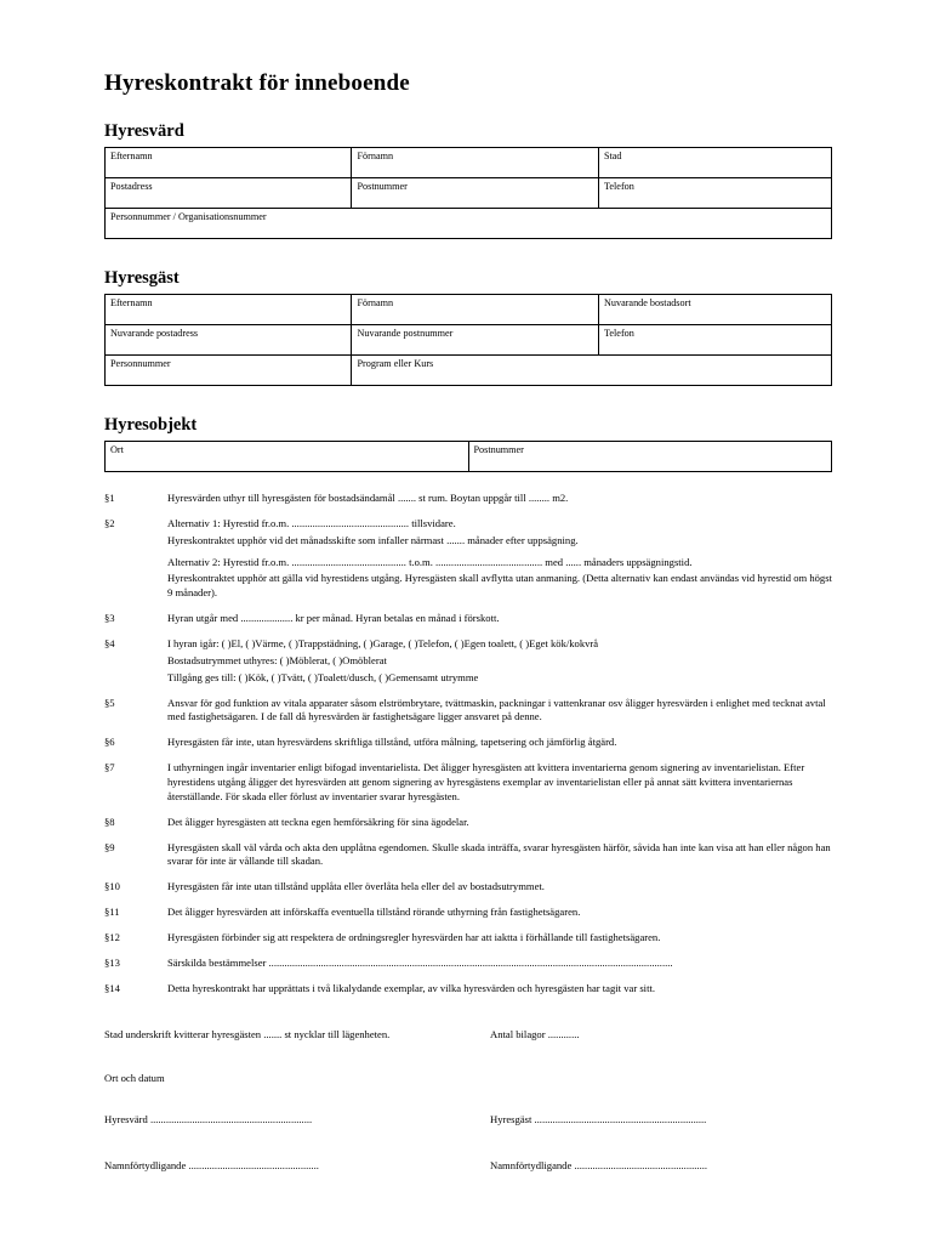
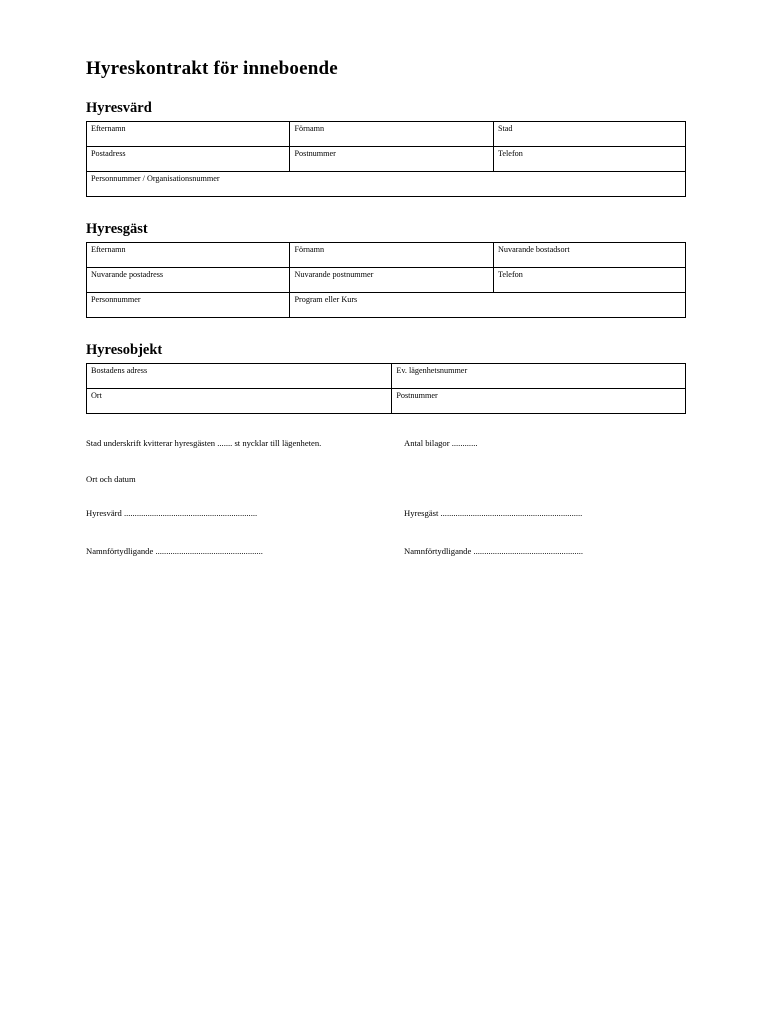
  Hyreskontrakt för inneboende
  Hyresvärd
  Efternamn	Förnamn	Stad
  Postadress	Postnummer	Telefon
  Personnummer / Organisationsnummer
  Hyresgäst
  Efternamn	Förnamn	Nuvarande bostadsort
  Nuvarande postadress	Nuvarande postnummer	Telefon
  Personnummer	Program eller Kurs
  Hyresobjekt
+ Bostadens adress	Ev. lägenhetsnummer
  Ort	Postnummer
- §1
- Hyresvärden uthyr till hyresgästen för bostadsändamål ....... st rum. Boytan uppgår till ........ m2.
- §2
- Alternativ 1: Hyrestid fr.o.m. ............................................. tillsvidare.
- Hyreskontraktet upphör vid det månadsskifte som infaller närmast ....... månader efter uppsägning.
- Alternativ 2: Hyrestid fr.o.m. ............................................ t.o.m. ......................................... med ...... månaders uppsägningstid.
- Hyreskontraktet upphör att gälla vid hyrestidens utgång. Hyresgästen skall avflytta utan anmaning. (Detta alternativ kan endast användas vid hyrestid om högst 9 månader).
- §3
- Hyran utgår med .................... kr per månad. Hyran betalas en månad i förskott.
- §4
- I hyran igår: ( )El, ( )Värme, ( )Trappstädning, ( )Garage, ( )Telefon, ( )Egen toalett, ( )Eget kök/kokvrå
- Bostadsutrymmet uthyres: ( )Möblerat, ( )Omöblerat
- Tillgång ges till: ( )Kök, ( )Tvätt, ( )Toalett/dusch, ( )Gemensamt utrymme
- §5
- Ansvar för god funktion av vitala apparater såsom elströmbrytare, tvättmaskin, packningar i vattenkranar osv åligger hyresvärden i enlighet med tecknat avtal med fastighetsägaren. I de fall då hyresvärden är fastighetsägare ligger ansvaret på denne.
- §6
- Hyresgästen får inte, utan hyresvärdens skriftliga tillstånd, utföra målning, tapetsering och jämförlig åtgärd.
- §7
- I uthyrningen ingår inventarier enligt bifogad inventarielista. Det åligger hyresgästen att kvittera inventarierna genom signering av inventarielistan. Efter hyrestidens utgång åligger det hyresvärden att genom signering av hyresgästens exemplar av inventarielistan eller på annat sätt kvittera inventariernas återställande. För skada eller förlust av inventarier svarar hyresgästen.
- §8
- Det åligger hyresgästen att teckna egen hemförsäkring för sina ägodelar.
- §9
- Hyresgästen skall väl vårda och akta den upplåtna egendomen. Skulle skada inträffa, svarar hyresgästen härför, såvida han inte kan visa att han eller någon han svarar för inte är vållande till skadan.
- §10
- Hyresgästen får inte utan tillstånd upplåta eller överlåta hela eller del av bostadsutrymmet.
- §11
- Det åligger hyresvärden att införskaffa eventuella tillstånd rörande uthyrning från fastighetsägaren.
- §12
- Hyresgästen förbinder sig att respektera de ordningsregler hyresvärden har att iaktta i förhållande till fastighetsägaren.
- §13
- Särskilda bestämmelser ...........................................................................................................................................................
- §14
- Detta hyreskontrakt har upprättats i två likalydande exemplar, av vilka hyresvärden och hyresgästen har tagit var sitt.
  Stad underskrift kvitterar hyresgästen ....... st nycklar till lägenheten.
  Antal bilagor ............
  Ort och datum
  Hyresvärd ..............................................................
  Hyresgäst ..................................................................
  Namnförtydligande ..................................................
  Namnförtydligande ...................................................
